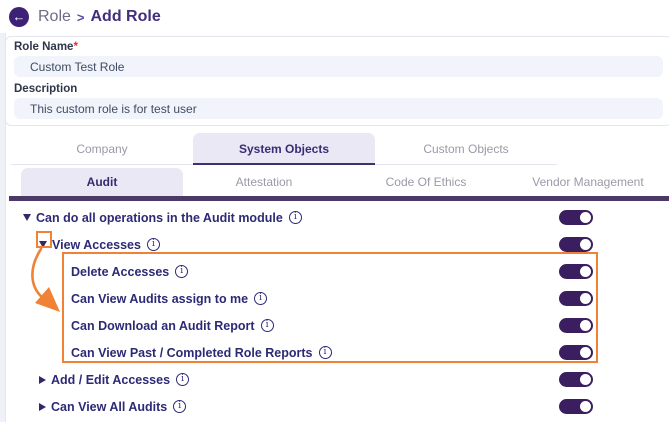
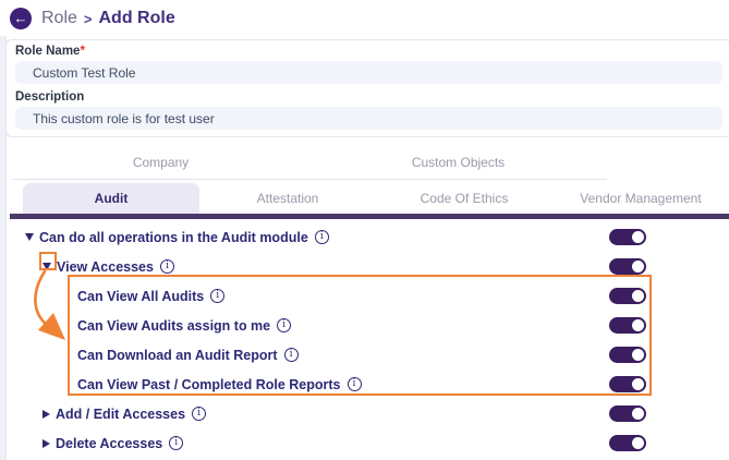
  Role
  >
  Add Role
  Role Name*
  Custom Test Role
  Description
  This custom role is for test user
  Company
- System Objects
  Custom Objects
  Audit
  Attestation
  Code Of Ethics
  Vendor Management
  Can do all operations in the Audit module
  View Accesses
- Delete Accesses
+ Can View All Audits
  Can View Audits assign to me
  Can Download an Audit Report
  Can View Past / Completed Role Reports
  Add / Edit Accesses
- Can View All Audits
+ Delete Accesses
